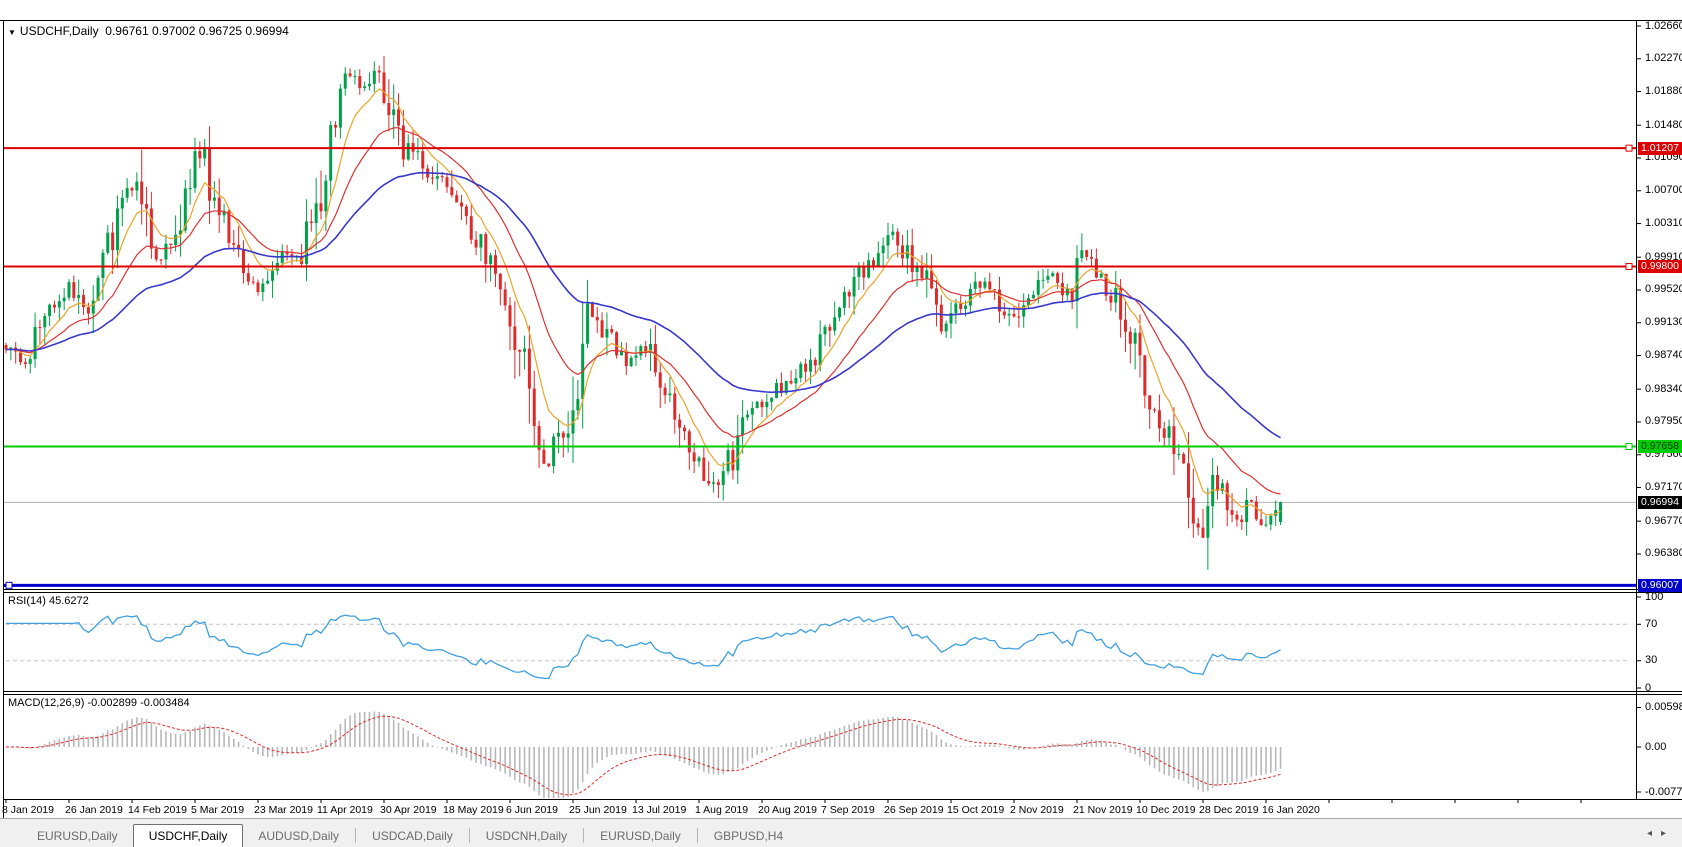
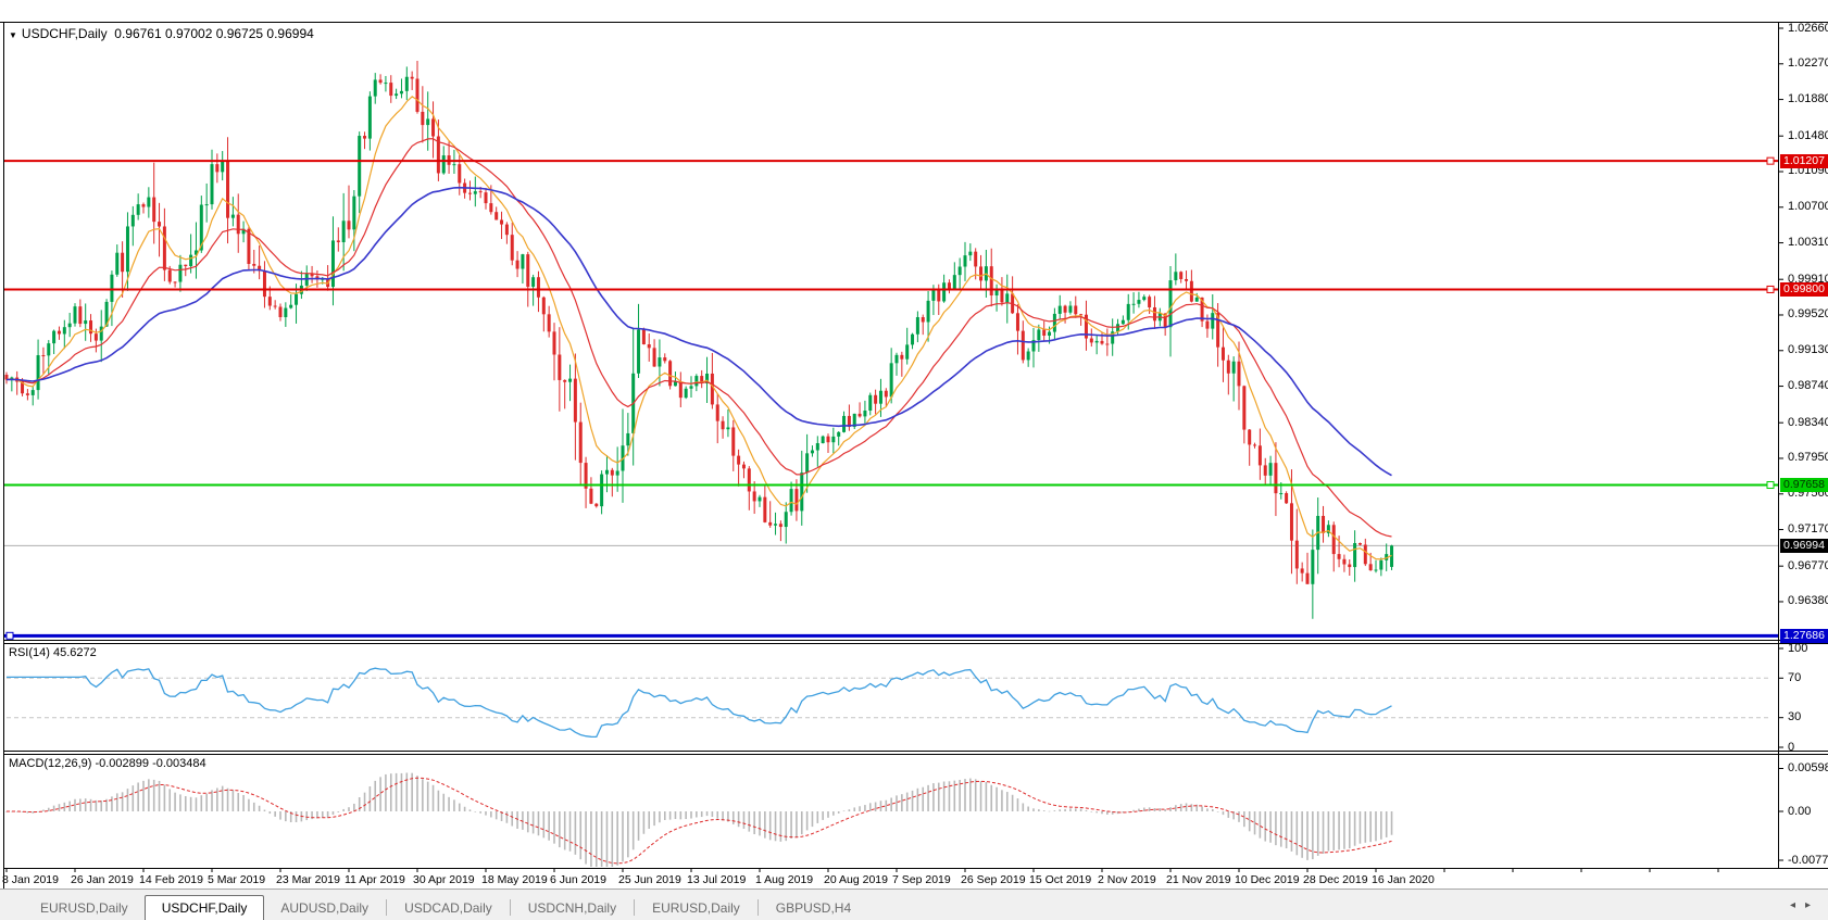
  ▼ USDCHF,Daily 0.96761 0.97002 0.96725 0.96994
  RSI(14) 45.6272
  MACD(12,26,9) -0.002899 -0.003484
  1.0266
  1.0227
  1.0188
  1.0148
  1.0109
  1.0070
  1.0031
  0.9991
  0.9952
  0.9913
  0.9874
  0.9834
  0.9795
  0.9756
  0.9717
  0.9677
  0.9638
  100
  70
  30
  0
  0.0059
  0.00
  -0.0077
  1.01207
  0.99800
  0.97658
- 0.96007
+ 1.27686
  0.96994
  8 Jan 2019
  26 Jan 2019
  14 Feb 2019
  5 Mar 2019
  23 Mar 2019
  11 Apr 2019
  30 Apr 2019
  18 May 2019
  6 Jun 2019
  25 Jun 2019
  13 Jul 2019
  1 Aug 2019
  20 Aug 2019
  7 Sep 2019
  26 Sep 2019
  15 Oct 2019
  2 Nov 2019
  21 Nov 2019
  10 Dec 2019
  28 Dec 2019
  16 Jan 2020
  EURUSD,Daily
  USDCHF,Daily
  AUDUSD,Daily
  USDCAD,Daily
  USDCNH,Daily
  EURUSD,Daily
  GBPUSD,H4
  ◂
  ▸
